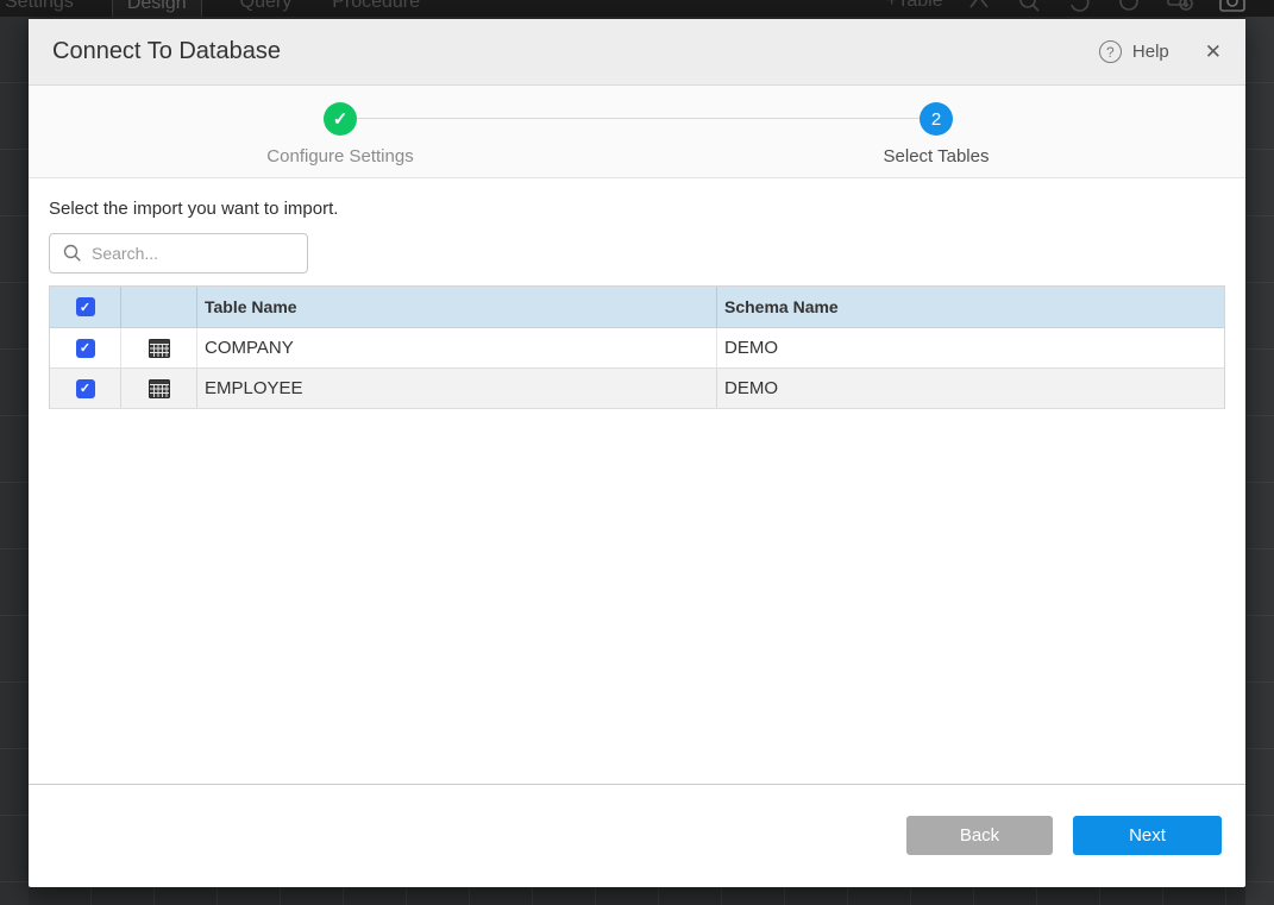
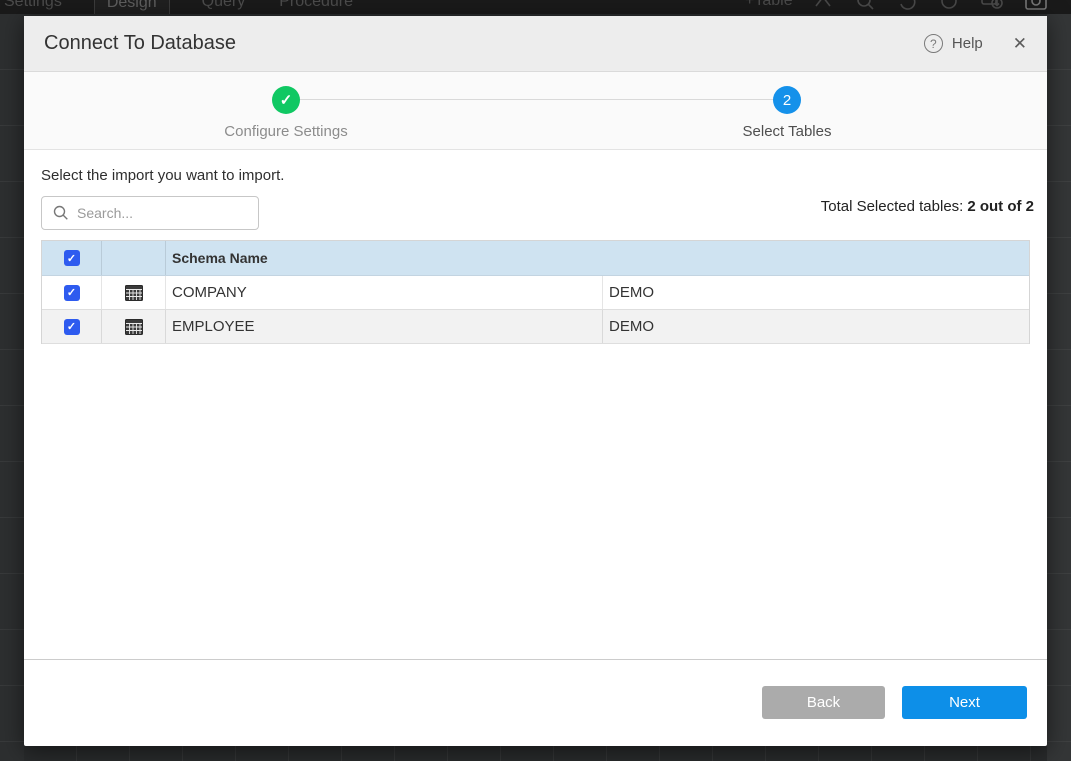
  Settings
  Design
  Query
  Procedure
  +Table
  Connect To Database
  ?
  Help
  ✕
  ✓
  2
  Configure Settings
  Select Tables
  Select the import you want to import.
  Search...
+ Total Selected tables: 2 out of 2
  ✓
- Table Name
  Schema Name
  ✓
  COMPANY
  DEMO
  ✓
  EMPLOYEE
  DEMO
  Back
  Next
